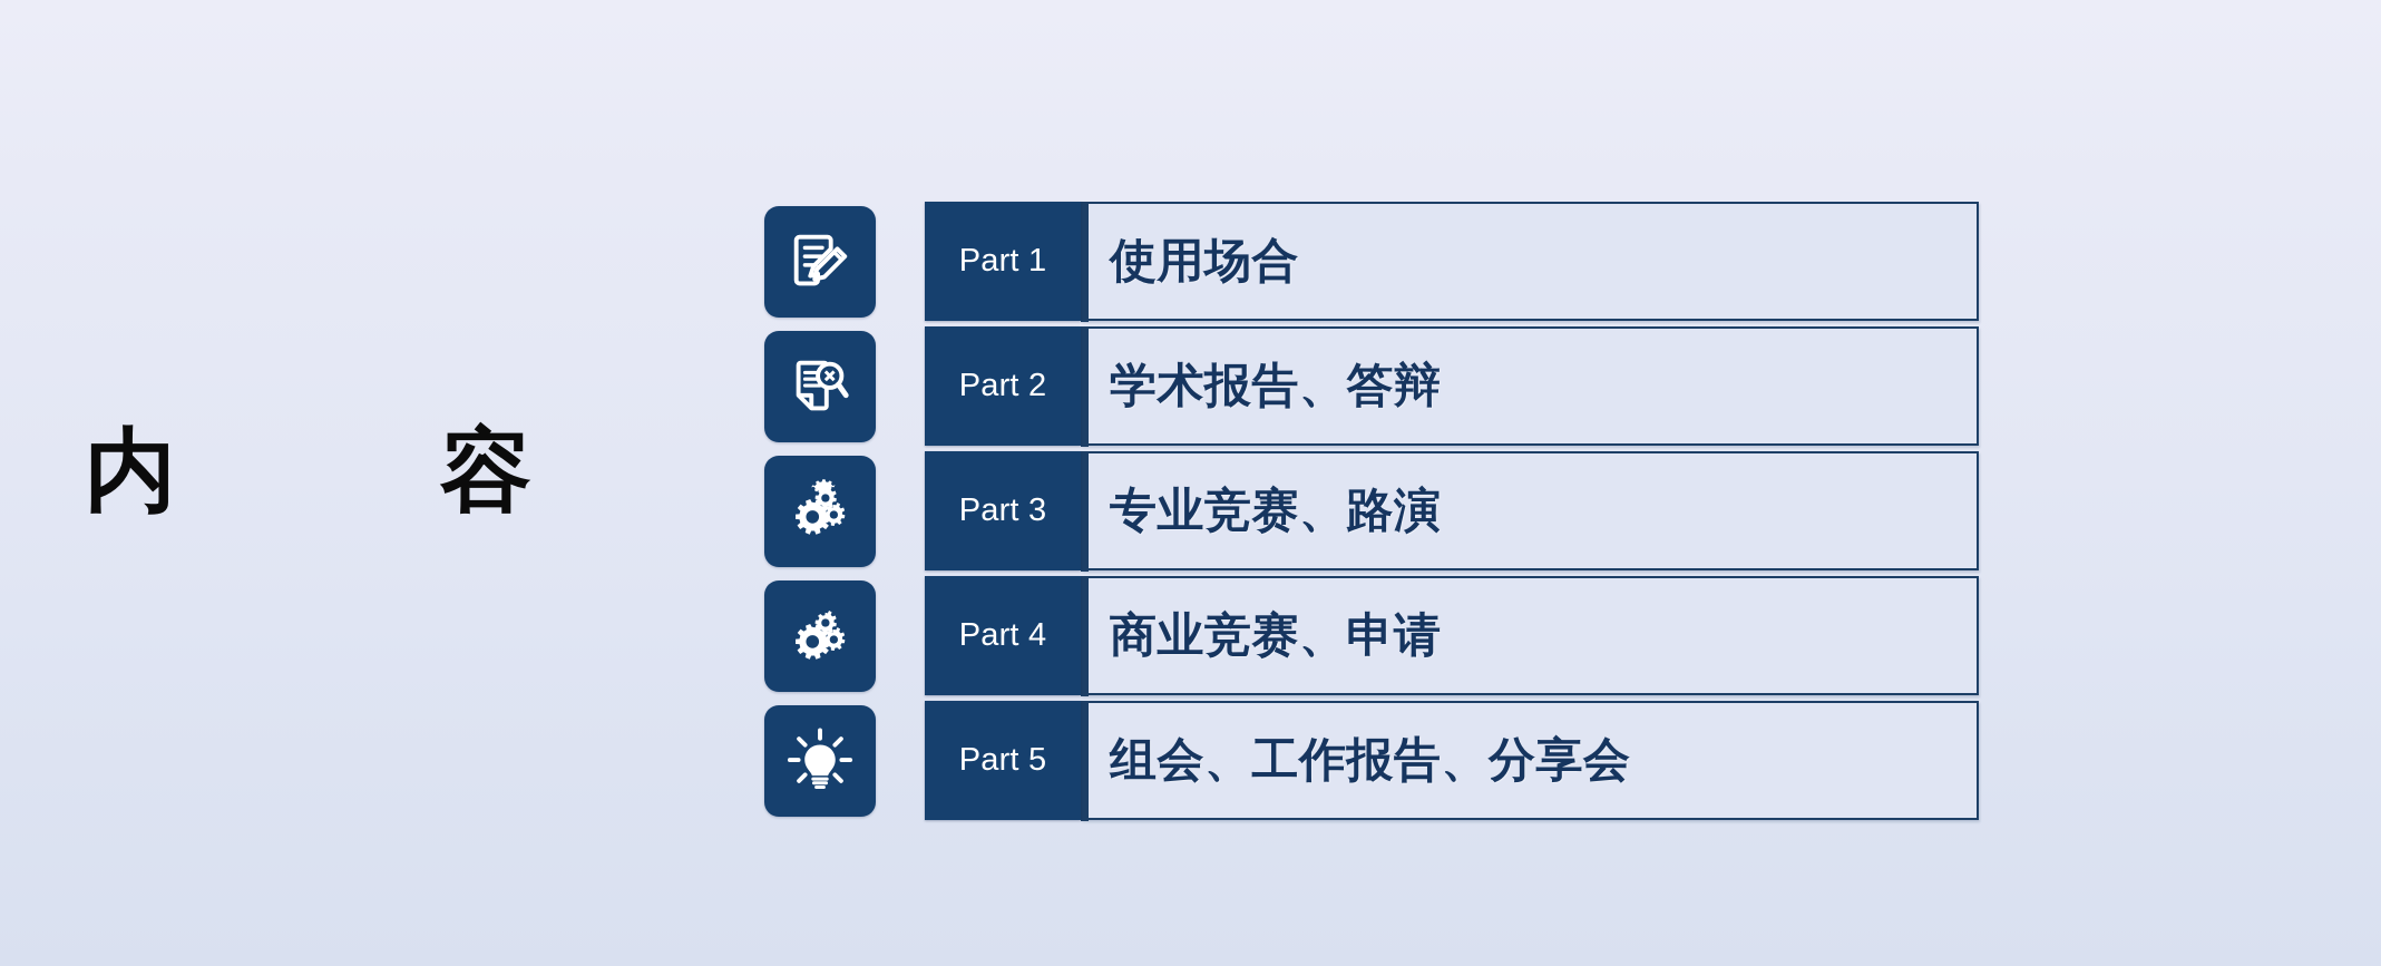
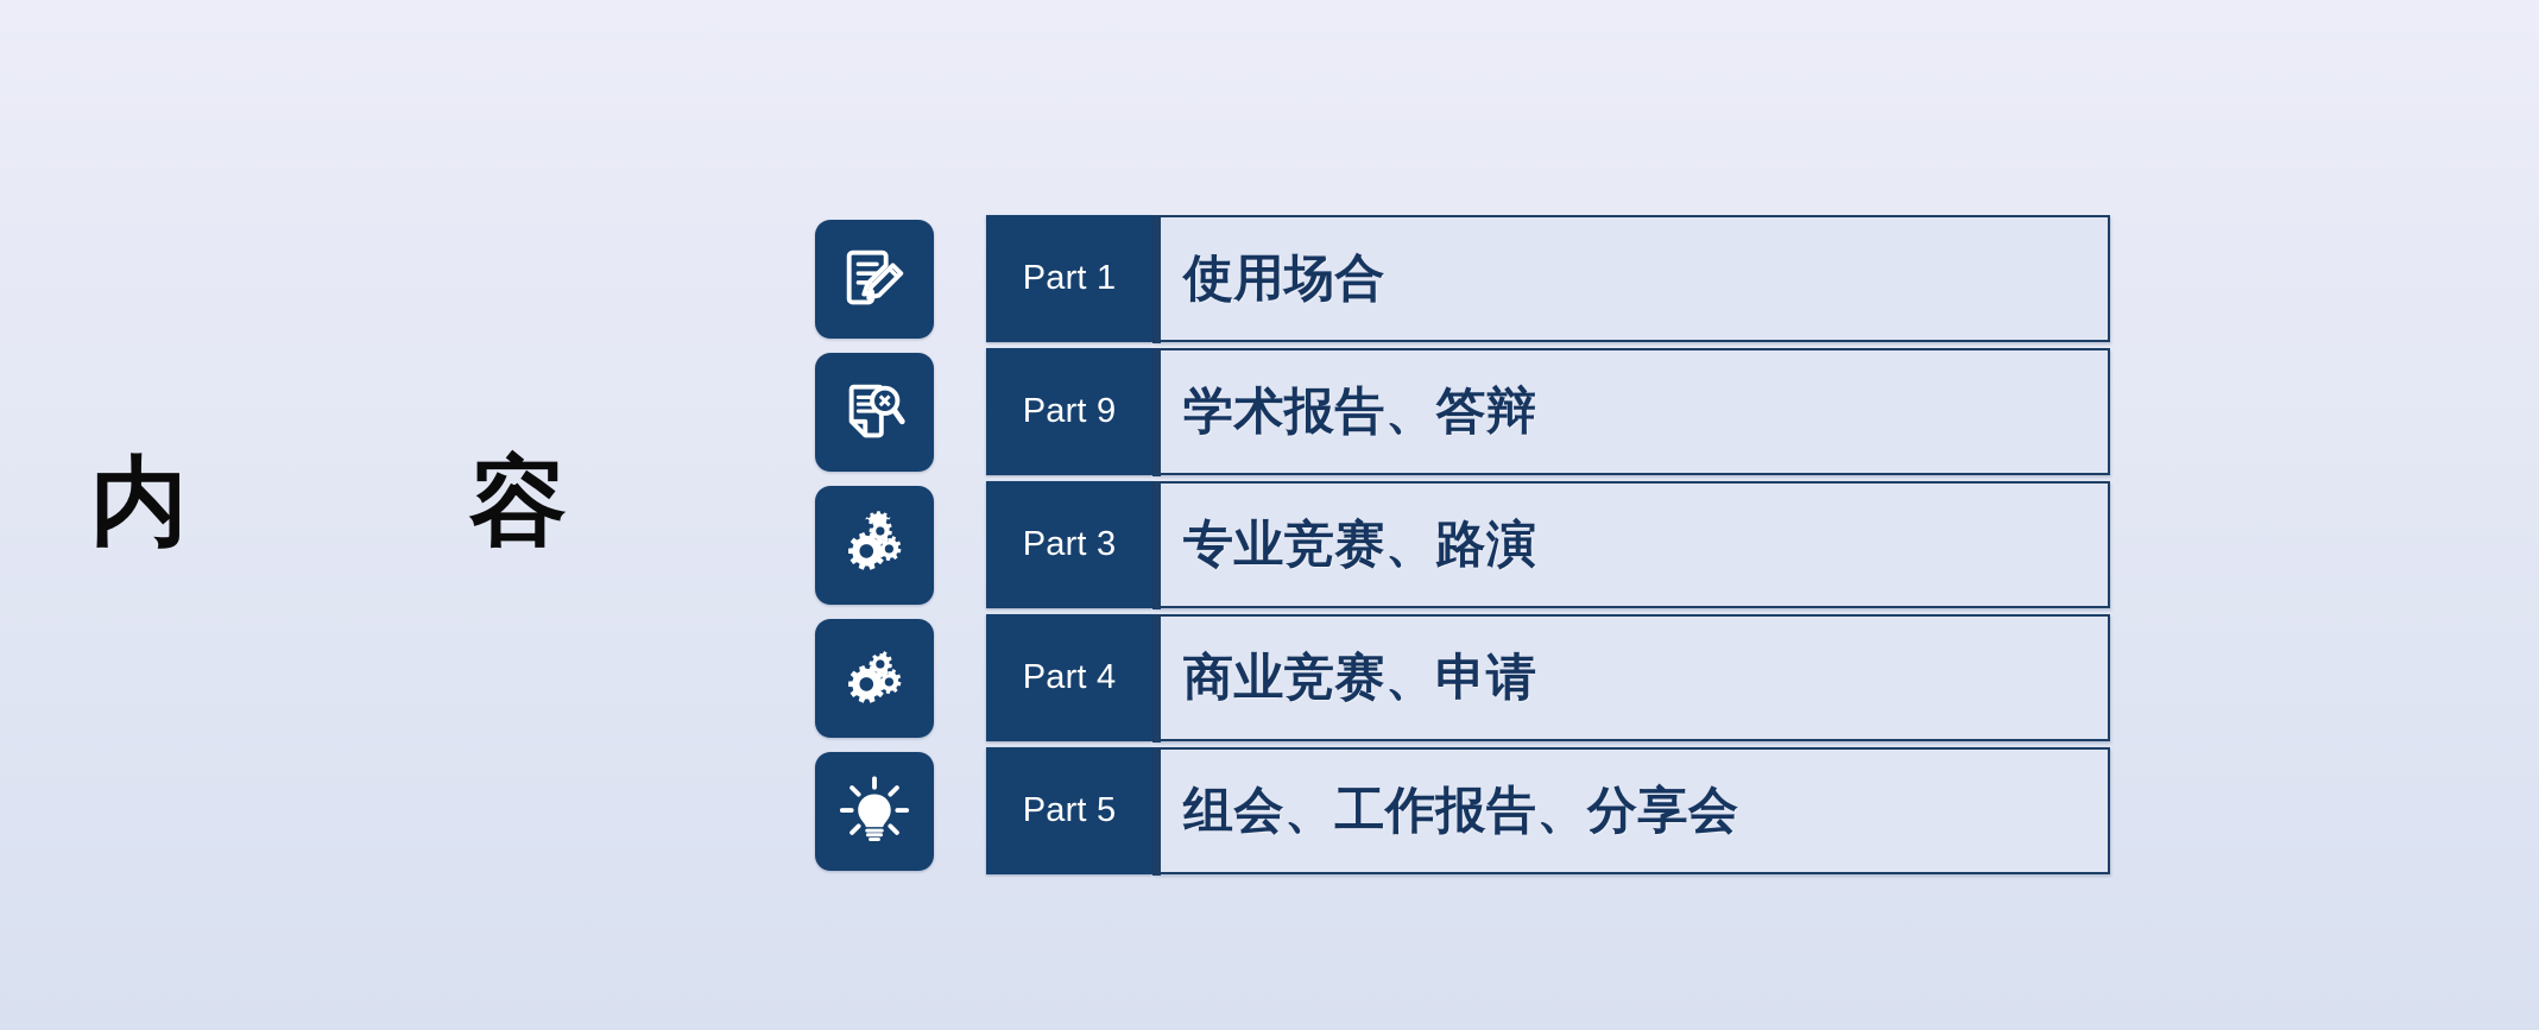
  内 容
  Part 1
  使用场合
- Part 2
+ Part 9
  学术报告、答辩
  Part 3
  专业竞赛、路演
  Part 4
  商业竞赛、申请
  Part 5
  组会、工作报告、分享会
